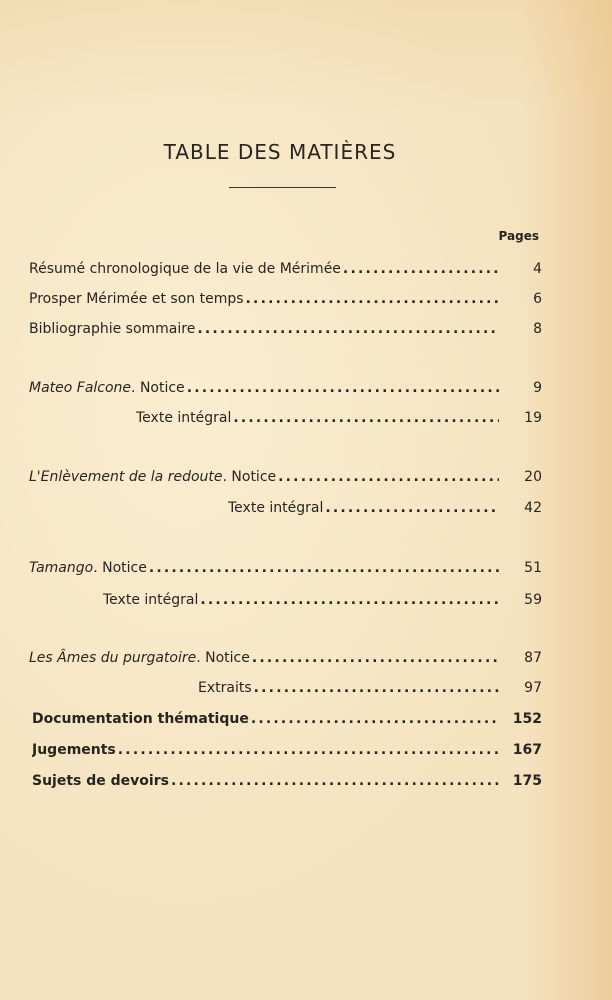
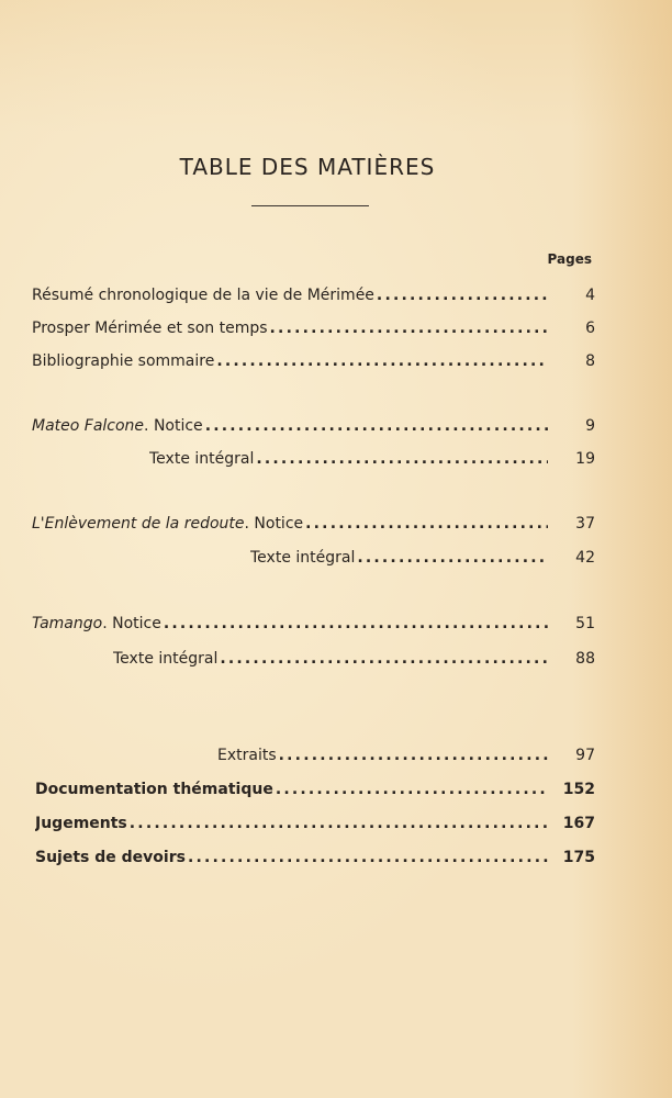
  TABLE DES MATIÈRES
  Pages
  Résumé chronologique de la vie de Mérimée
  4
  Prosper Mérimée et son temps
  6
  Bibliographie sommaire
  8
  Mateo Falcone. Notice
  9
  Texte intégral
  19
  L'Enlèvement de la redoute. Notice
- 20
+ 37
  Texte intégral
  42
  Tamango. Notice
  51
  Texte intégral
- 59
+ 88
- Les Âmes du purgatoire. Notice
- 87
  Extraits
  97
  Documentation thématique
  152
  Jugements
  167
  Sujets de devoirs
  175
